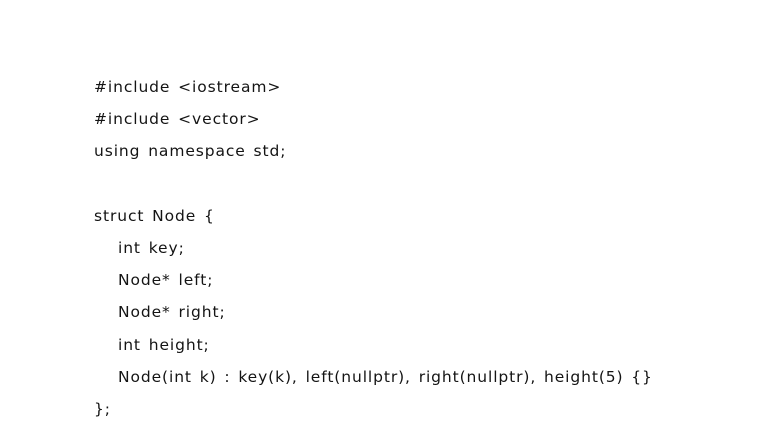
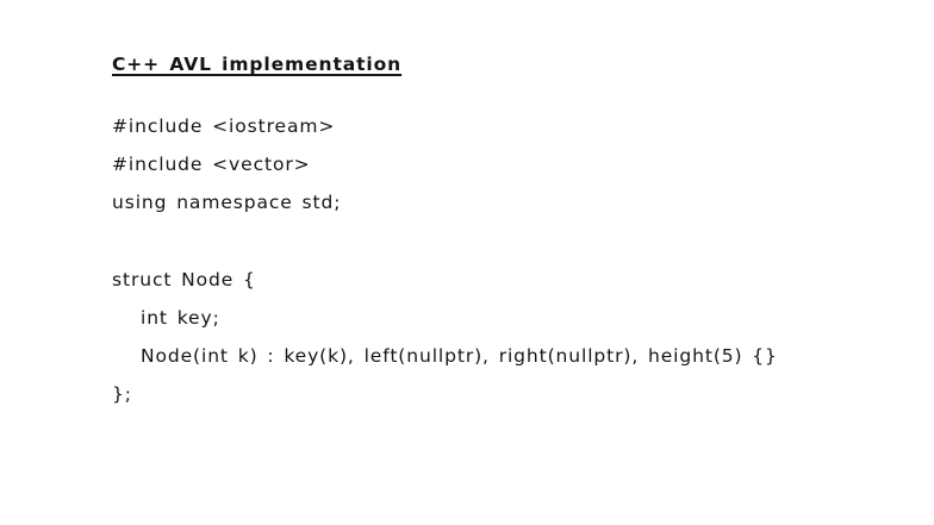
+ C++ AVL implementation
  #include <iostream>
  #include <vector>
  using namespace std;
  struct Node {
  int key;
- Node* left;
- Node* right;
- int height;
  Node(int k) : key(k), left(nullptr), right(nullptr), height(5) {}
  };
